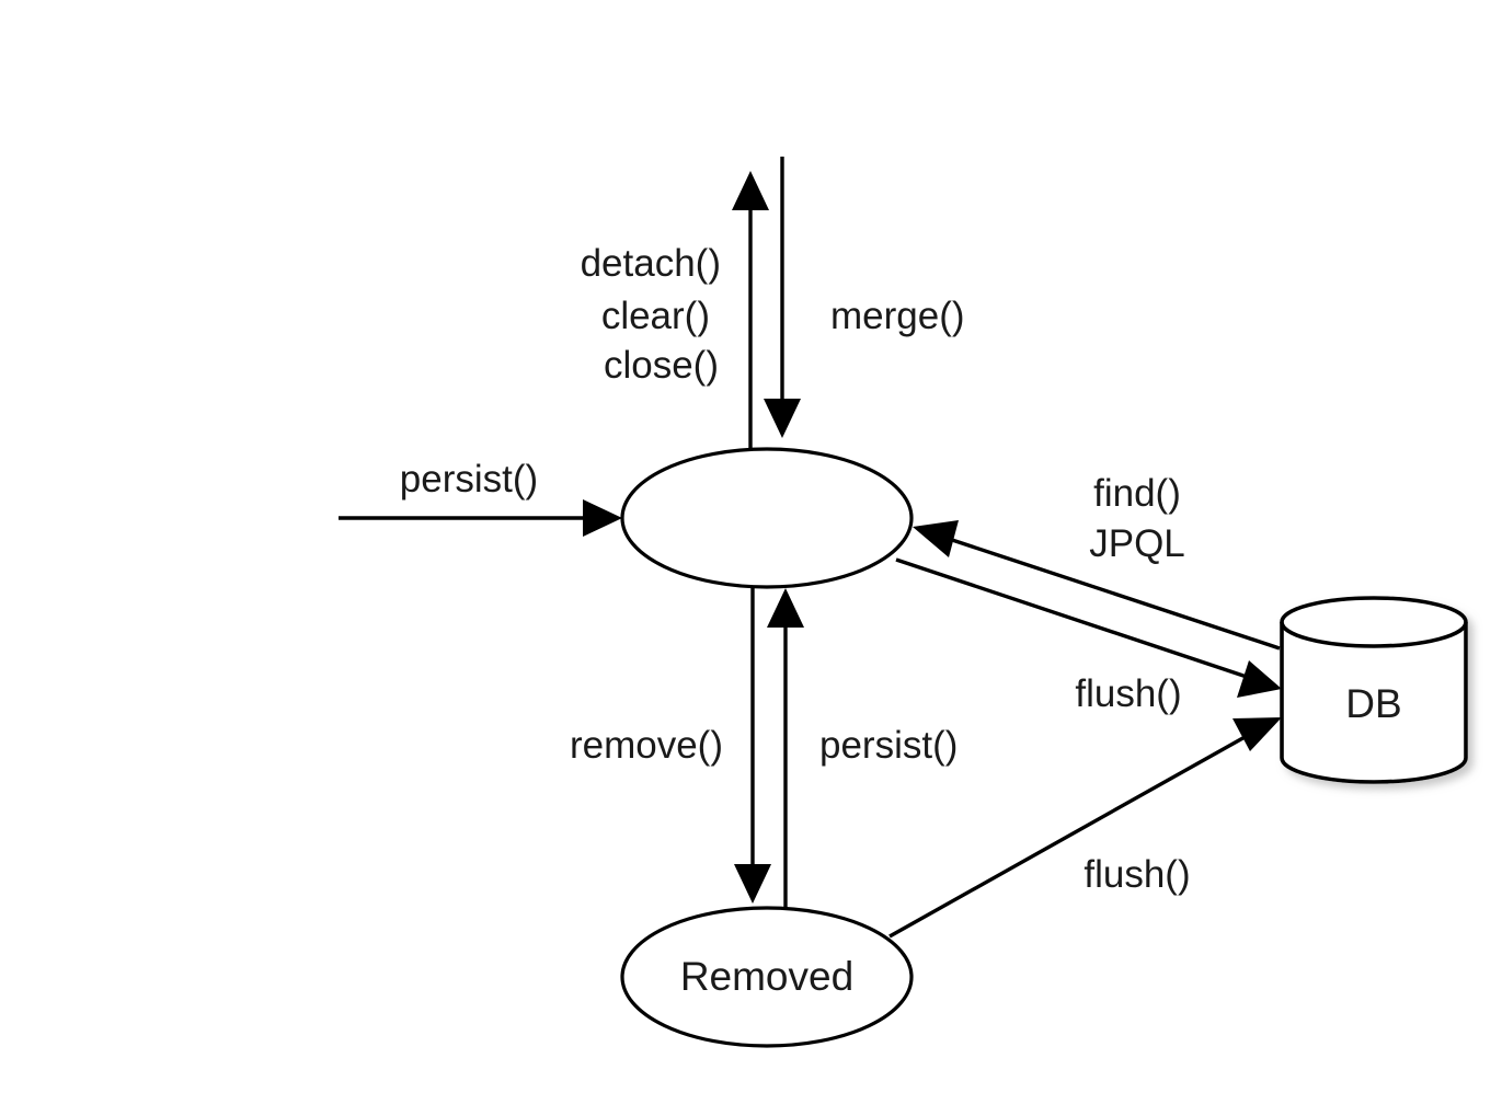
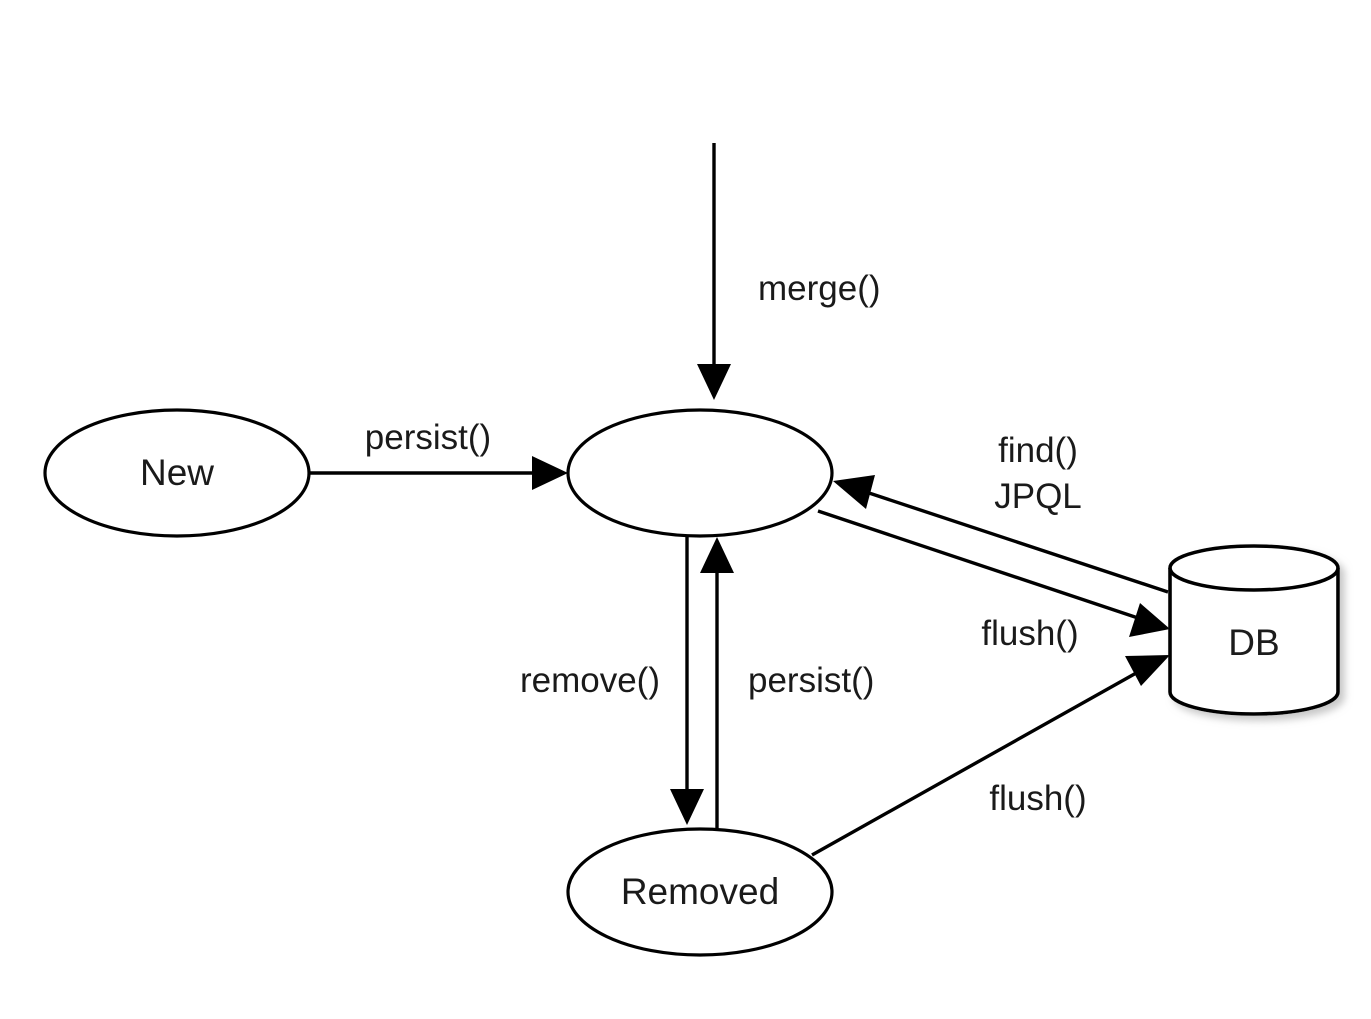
  persist()
- detach()
- clear()
- close()
  merge()
  remove()
  persist()
  find()
  JPQL
  flush()
  flush()
+ New
  Removed
  DB
